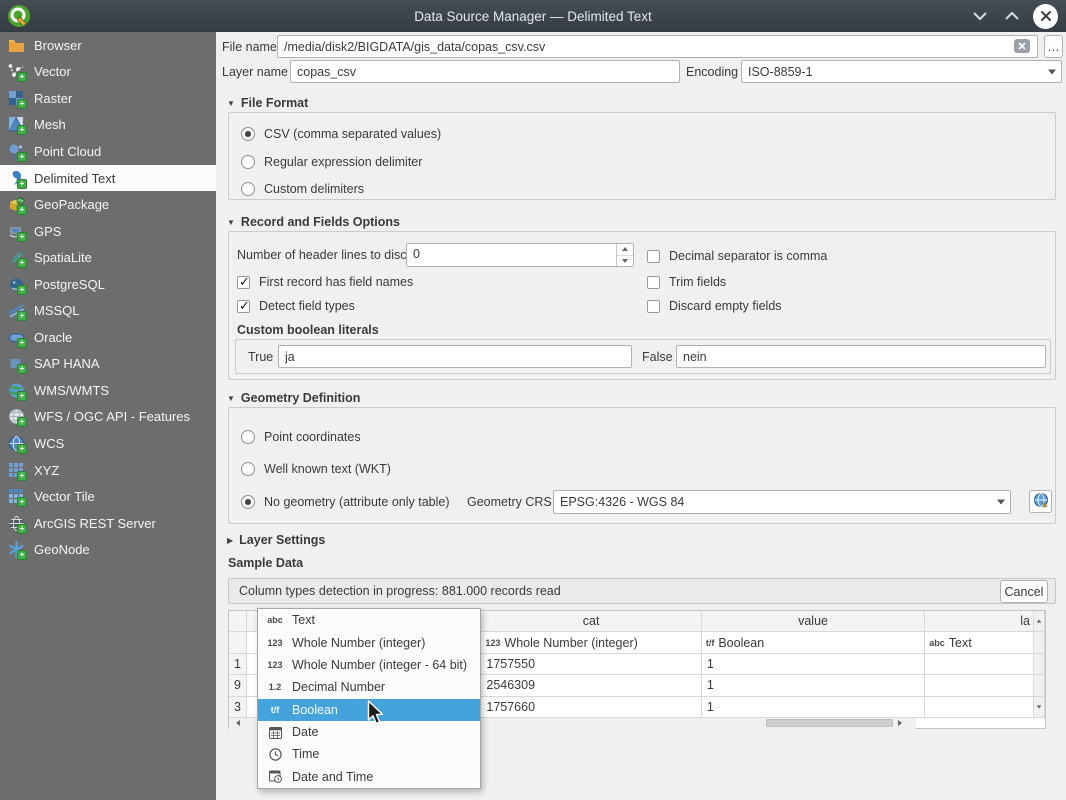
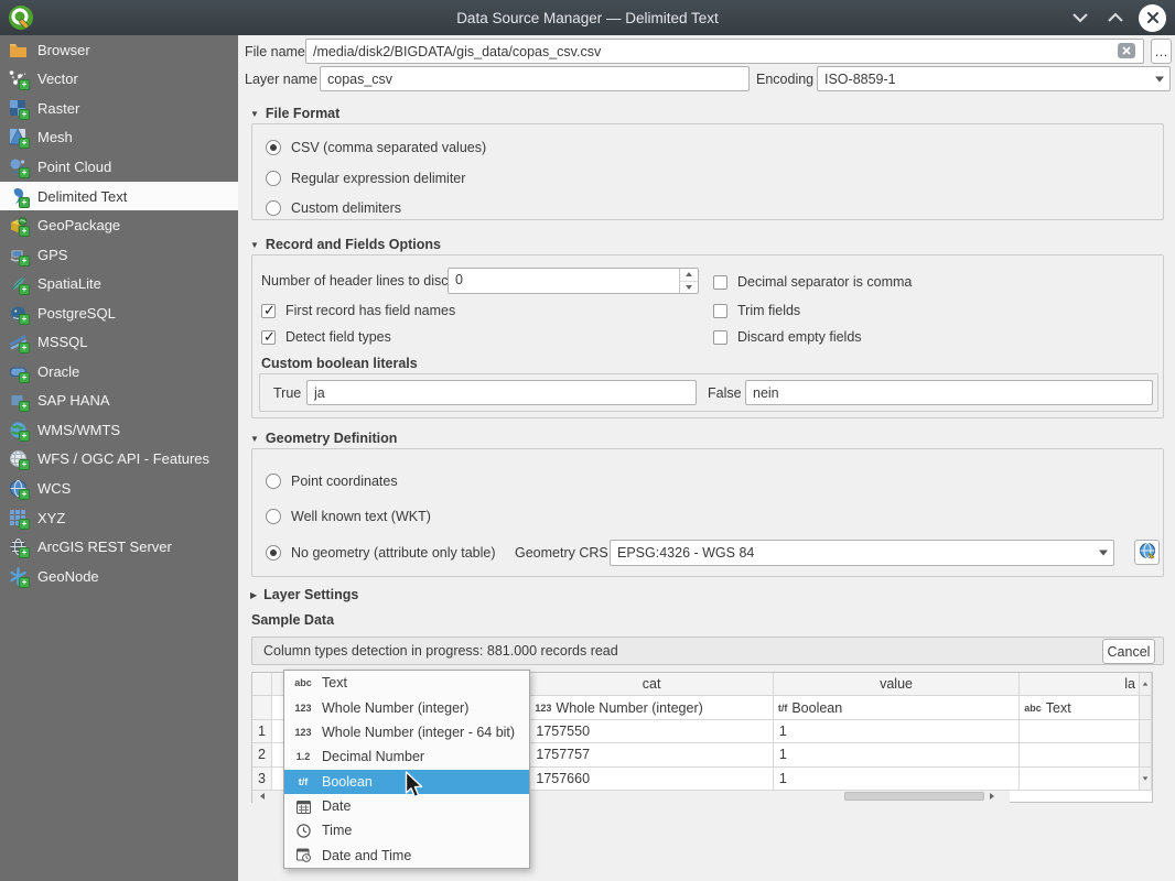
  Data Source Manager — Delimited Text
  Browser
  Vector
  Raster
  Mesh
  Point Cloud
  Delimited Text
  GeoPackage
  GPS
  SpatiaLite
  PostgreSQL
  MSSQL
  Oracle
  SAP HANA
  WMS/WMTS
  WFS / OGC API - Features
  WCS
  XYZ
- Vector Tile
  ArcGIS REST Server
  GeoNode
  File name
  /media/disk2/BIGDATA/gis_data/copas_csv.csv
  …
  Layer name
  copas_csv
  Encoding
  ISO-8859-1
  ▼
  File Format
  CSV (comma separated values)
  Regular expression delimiter
  Custom delimiters
  ▼
  Record and Fields Options
  Number of header lines to disc
  0
  Decimal separator is comma
  First record has field names
  Trim fields
  Detect field types
  Discard empty fields
  Custom boolean literals
  True
  ja
  False
  nein
  ▼
  Geometry Definition
  Point coordinates
  Well known text (WKT)
  No geometry (attribute only table)
  Geometry CRS
  EPSG:4326 - WGS 84
  ▶
  Layer Settings
  Sample Data
  Column types detection in progress: 881.000 records read
  Cancel
  cat
  value
  la
  123
  Whole Number (integer)
  t/f
  Boolean
  abc
  Text
  1
  1757550
  1
- 9
+ 2
- 2546309
+ 1757757
  1
  3
  1757660
  1
  abc
  Text
  123
  Whole Number (integer)
  123
  Whole Number (integer - 64 bit)
  1.2
  Decimal Number
  t/f
  Boolean
  Date
  Time
  Date and Time
